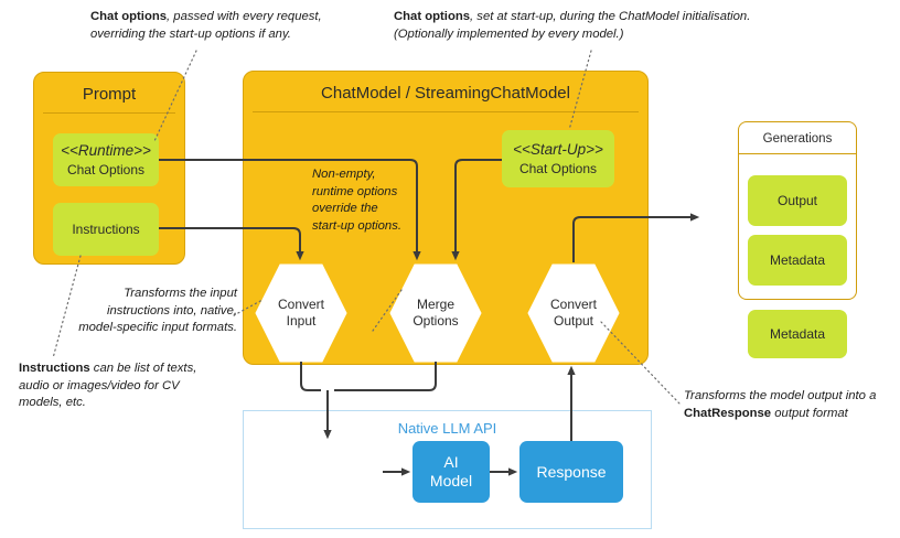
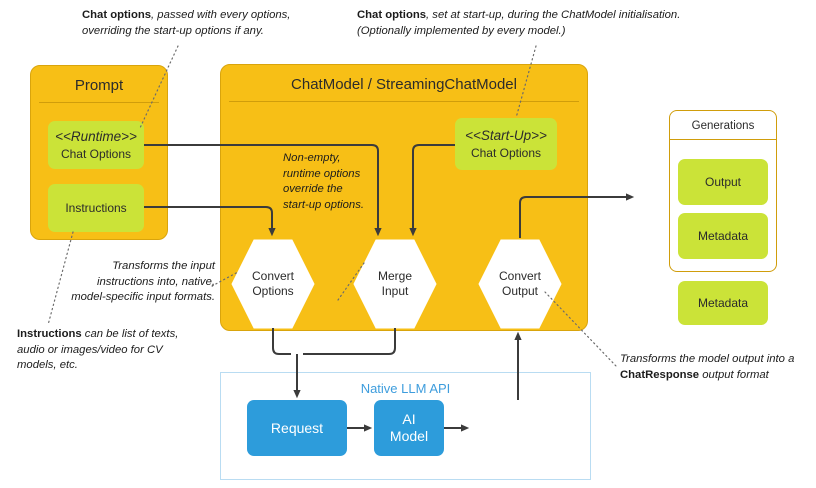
  Prompt
  ChatModel / StreamingChatModel
  <<Runtime>>
  Chat Options
  Instructions
  <<Start-Up>>
  Chat Options
  Generations
  Output
  Metadata
  Metadata
  Convert
- Input
+ Options
  Merge
- Options
+ Input
  Convert
  Output
  Native LLM API
+ Request
  AI
  Model
- Response
- Chat options, passed with every request, overriding the start-up options if any.
+ Chat options, passed with every options, overriding the start-up options if any.
  Chat options, set at start-up, during the ChatModel initialisation. (Optionally implemented by every model.)
  Non-empty,
  runtime options
  override the
  start-up options.
  Transforms the input instructions into, native, model-specific input formats.
  Instructions can be list of texts, audio or images/video for CV models, etc.
  Transforms the model output into a ChatResponse output format
